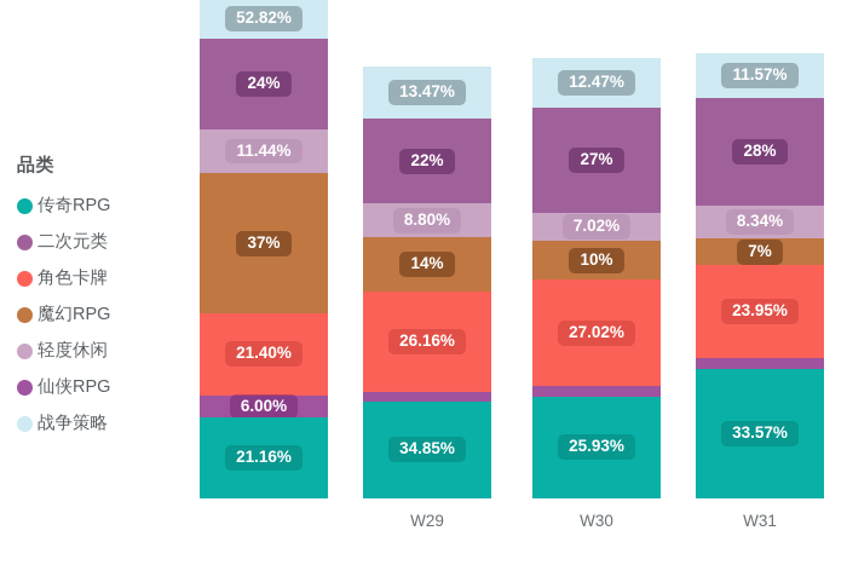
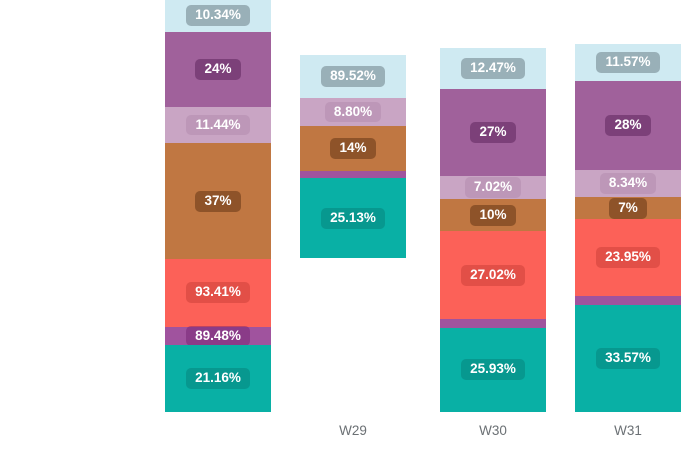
- 品类
- 传奇RPG
- 二次元类
- 角色卡牌
- 魔幻RPG
- 轻度休闲
- 仙侠RPG
- 战争策略
- 52.82%
+ 10.34%
  24%
  11.44%
  37%
- 21.40%
+ 93.41%
- 6.00%
+ 89.48%
  21.16%
- 13.47%
+ 89.52%
- 22%
  8.80%
  14%
- 26.16%
- 34.85%
+ 25.13%
  W29
  12.47%
  27%
  7.02%
  10%
  27.02%
  25.93%
  W30
  11.57%
  28%
  8.34%
  7%
  23.95%
  33.57%
  W31
